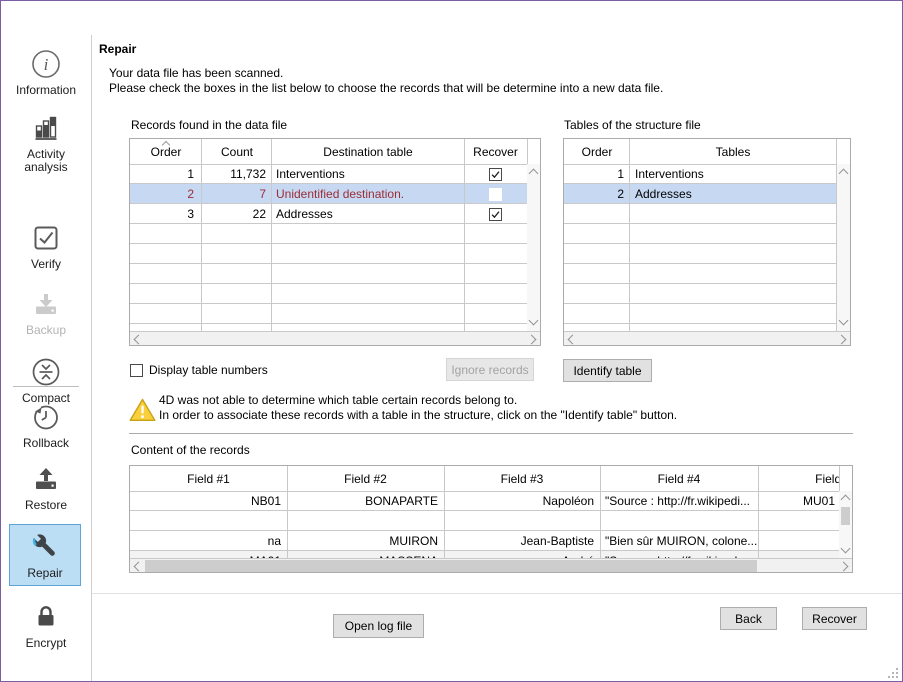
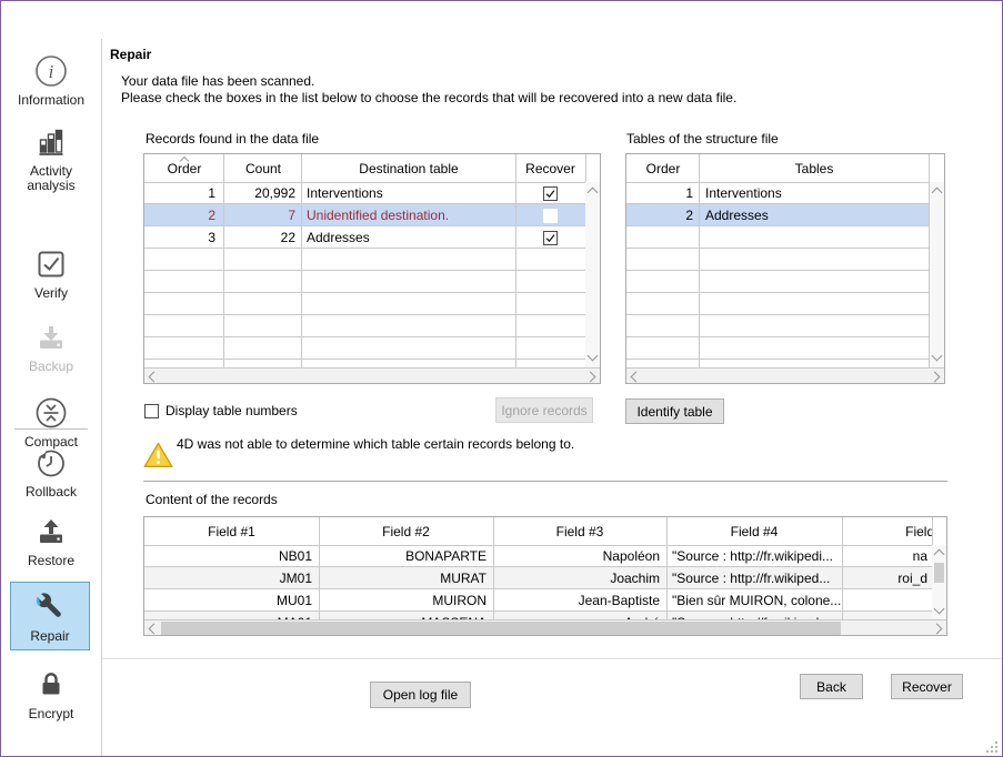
  i
  Information
  Activity analysis
  Verify
  Backup
  Compact
  Rollback
  Restore
  Repair
  Encrypt
  Repair
  Your data file has been scanned.
- Please check the boxes in the list below to choose the records that will be determine into a new data file.
+ Please check the boxes in the list below to choose the records that will be recovered into a new data file.
  Records found in the data file
  Order
  Count
  Destination table
  Recover
  1
- 11,732
+ 20,992
  Interventions
  2
  7
  Unidentified destination.
  3
  22
  Addresses
  Tables of the structure file
  Order
  Tables
  1
  Interventions
  2
  Addresses
  Display table numbers
  Ignore records
  Identify table
  4D was not able to determine which table certain records belong to.
- In order to associate these records with a table in the structure, click on the "Identify table" button.
  Content of the records
  Field #1
  Field #2
  Field #3
  Field #4
  Field
  NB01
  BONAPARTE
  Napoléon
  "Source : http://fr.wikipedi...
- MU01
+ na
+ JM01
+ MURAT
+ Joachim
+ "Source : http://fr.wikiped...
+ roi_d
- na
+ MU01
  MUIRON
  Jean-Baptiste
  "Bien sûr MUIRON, colone...
  Open log file
  Back
  Recover
